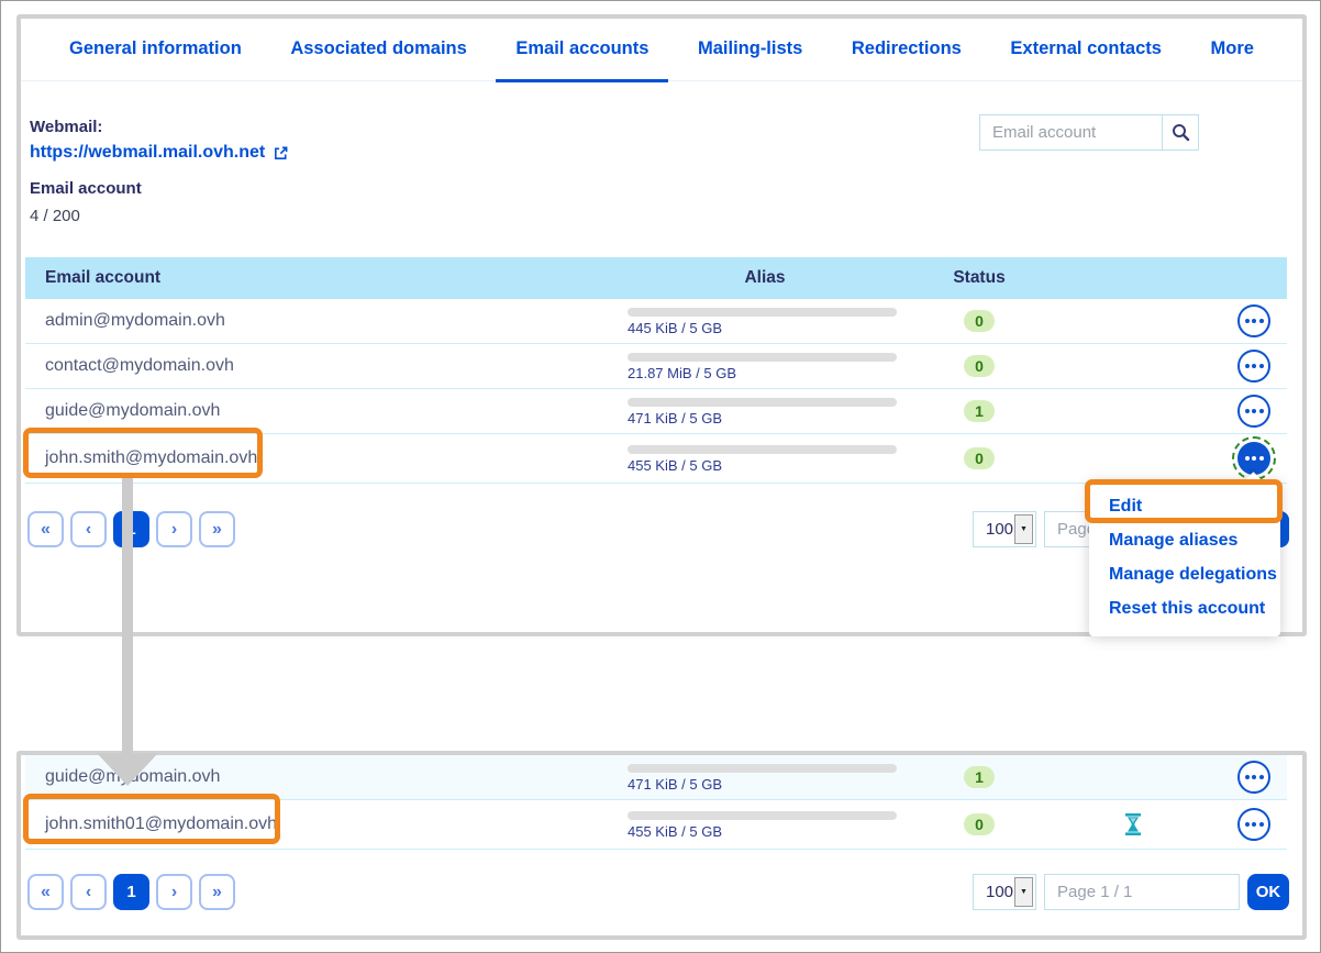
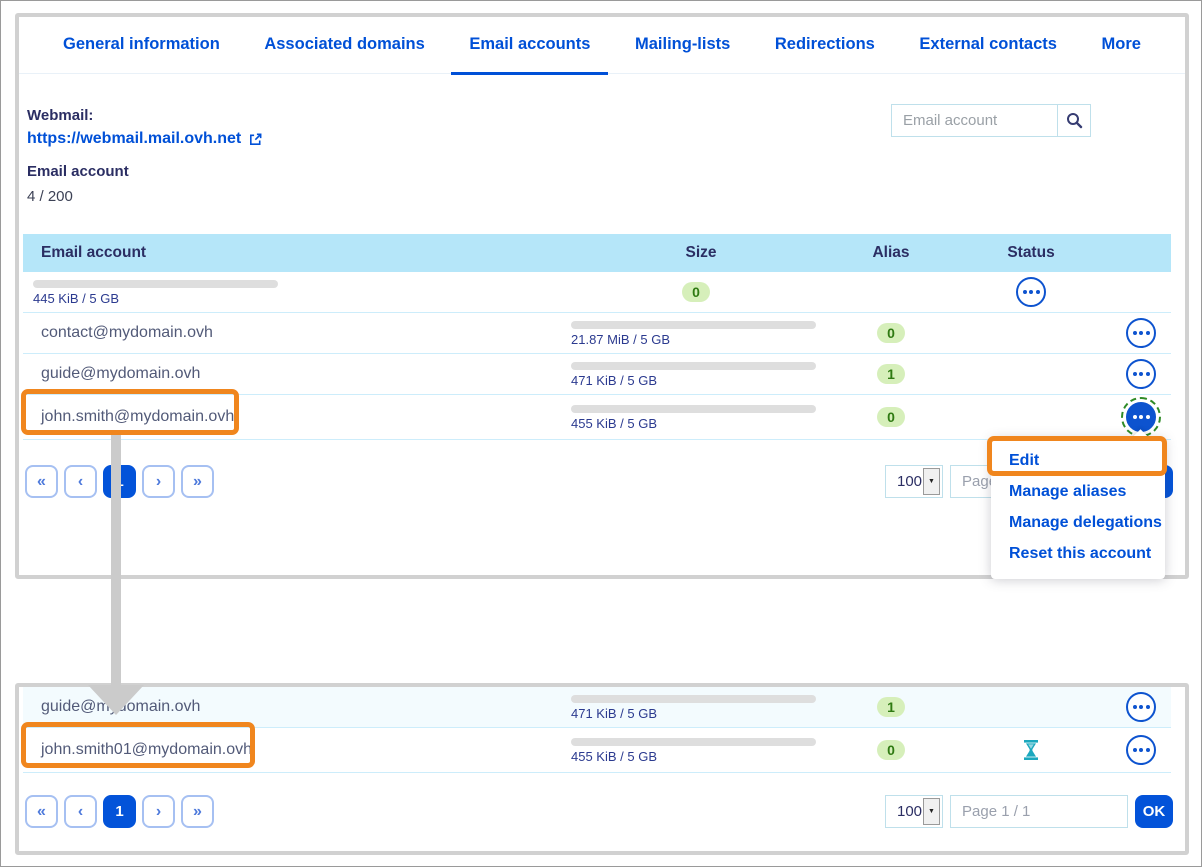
  General information
  Associated domains
  Email accounts
  Mailing-lists
  Redirections
  External contacts
  More
  Webmail:
  https://webmail.mail.ovh.net
  Email account
  4 / 200
  Email account
  Email account
+ Size
  Alias
  Status
- admin@mydomain.ovh
  445 KiB / 5 GB
  0
  contact@mydomain.ovh
  21.87 MiB / 5 GB
  0
  guide@mydomain.ovh
  471 KiB / 5 GB
  1
  john.smith@mydomain.ovh
  455 KiB / 5 GB
  0
  «
  ‹
  ›
  »
  100
  Edit
  Manage aliases
  Manage delegations
  Reset this account
  guide@momain.ovh
  471 KiB / 5 GB
  1
  john.smith01@mydomain.ovh
  455 KiB / 5 GB
  0
  «
  ‹
  1
  ›
  »
  100
  Page 1 / 1
  OK
